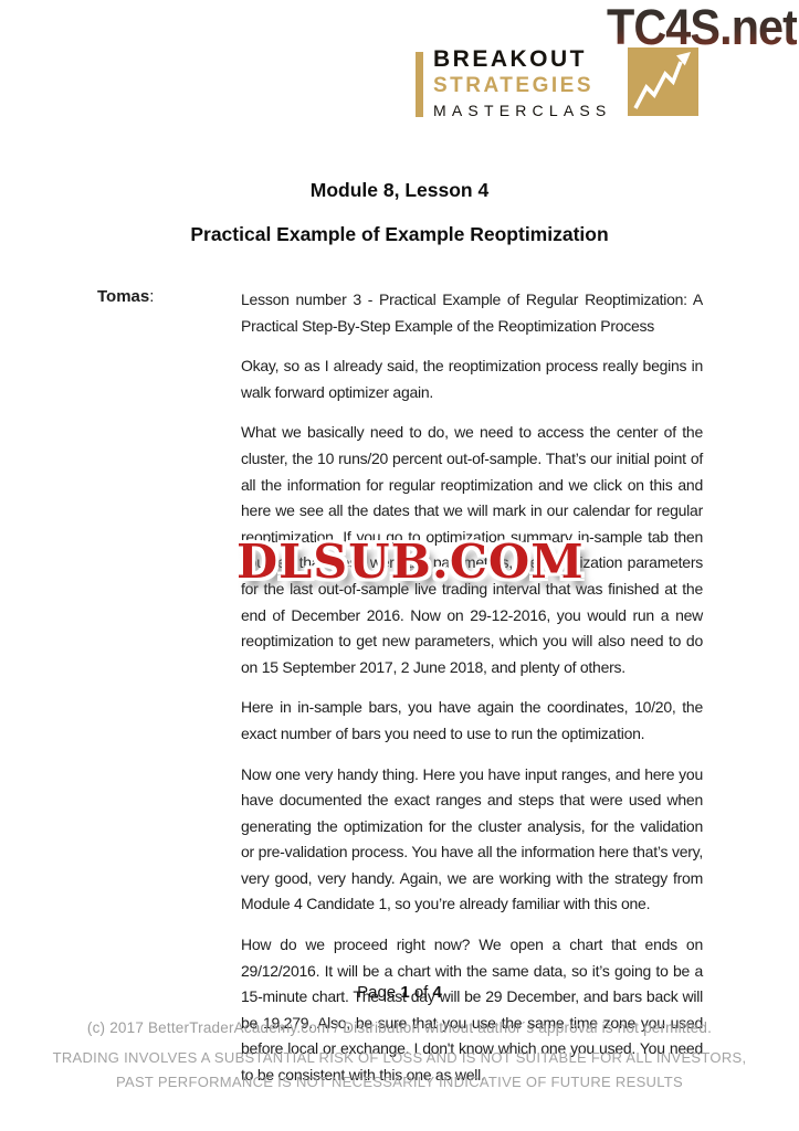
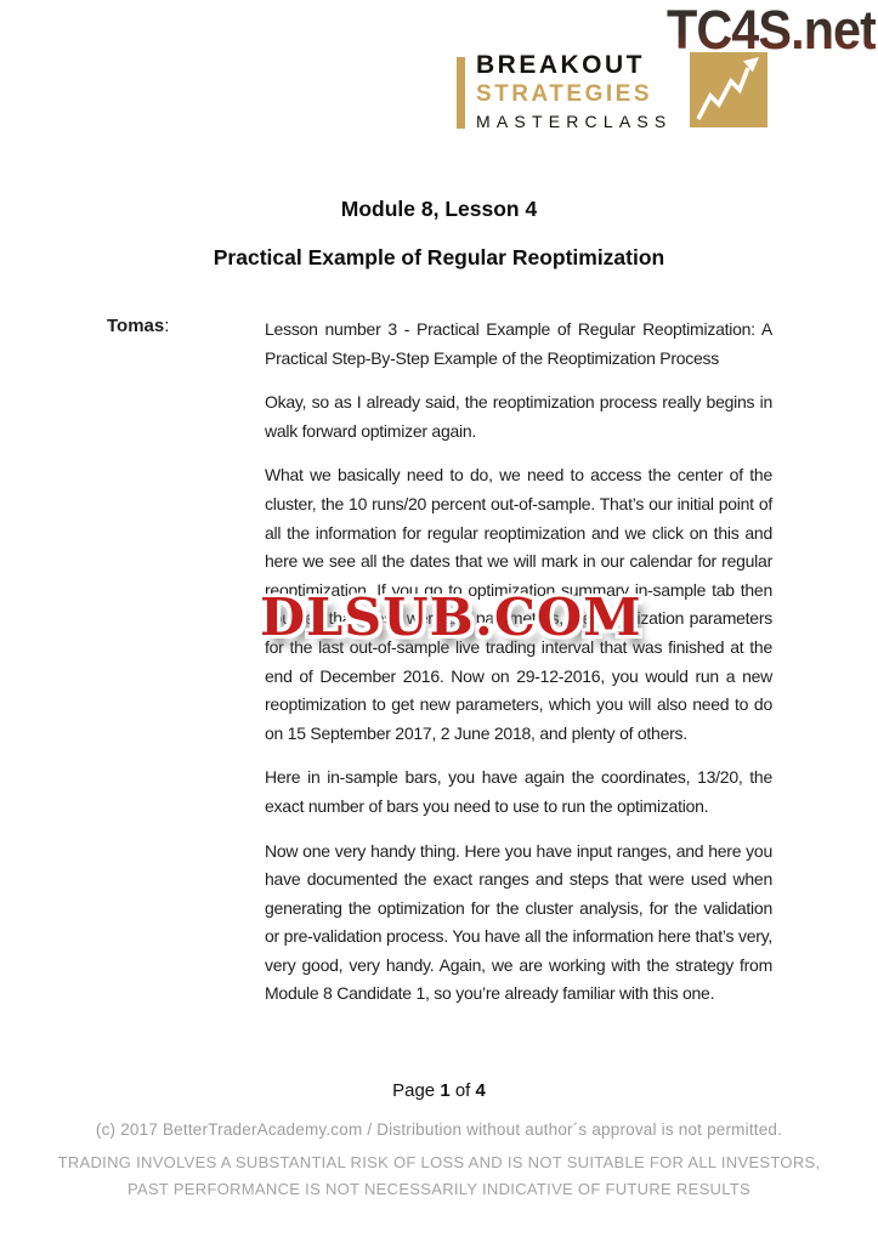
  TC4S.net
  BREAKOUT
  STRATEGIES
  MASTERCLASS
  Module 8, Lesson 4
- Practical Example of Example Reoptimization
+ Practical Example of Regular Reoptimization
  Tomas:
  Lesson number 3 - Practical Example of Regular Reoptimization: A Practical Step-By-Step Example of the Reoptimization Process
  Okay, so as I already said, the reoptimization process really begins in walk forward optimizer again.
  What we basically need to do, we need to access the center of the cluster, the 10 runs/20 percent out-of-sample. That’s our initial point of all the information for regular reoptimization and we click on this and here we see all the dates that we will mark in our calendar for regular reoptimization. If you go to optimization summary in-sample tab then you see that these were the parameters, the optimization parameters for the last out-of-sample live trading interval that was finished at the end of December 2016. Now on 29-12-2016, you would run a new reoptimization to get new parameters, which you will also need to do on 15 September 2017, 2 June 2018, and plenty of others.
- Here in in-sample bars, you have again the coordinates, 10/20, the exact number of bars you need to use to run the optimization.
+ Here in in-sample bars, you have again the coordinates, 13/20, the exact number of bars you need to use to run the optimization.
- Now one very handy thing. Here you have input ranges, and here you have documented the exact ranges and steps that were used when generating the optimization for the cluster analysis, for the validation or pre-validation process. You have all the information here that’s very, very good, very handy. Again, we are working with the strategy from Module 4 Candidate 1, so you’re already familiar with this one.
+ Now one very handy thing. Here you have input ranges, and here you have documented the exact ranges and steps that were used when generating the optimization for the cluster analysis, for the validation or pre-validation process. You have all the information here that’s very, very good, very handy. Again, we are working with the strategy from Module 8 Candidate 1, so you’re already familiar with this one.
- How do we proceed right now? We open a chart that ends on 29/12/2016. It will be a chart with the same data, so it’s going to be a 15-minute chart. The last day will be 29 December, and bars back will be 19,279. Also, be sure that you use the same time zone you used before local or exchange. I don't know which one you used. You need to be consistent with this one as well.
  DLSUB.COM
  Page 1 of 4
  (c) 2017 BetterTraderAcademy.com / Distribution without author´s approval is not permitted.
  TRADING INVOLVES A SUBSTANTIAL RISK OF LOSS AND IS NOT SUITABLE FOR ALL INVESTORS,
  PAST PERFORMANCE IS NOT NECESSARILY INDICATIVE OF FUTURE RESULTS
